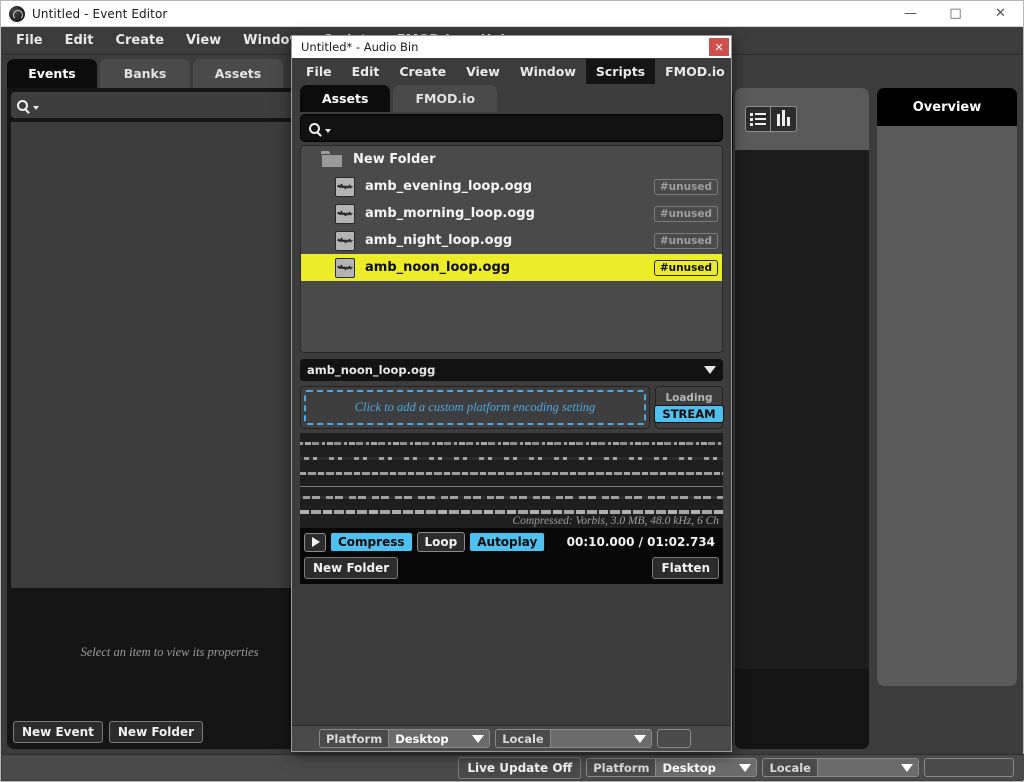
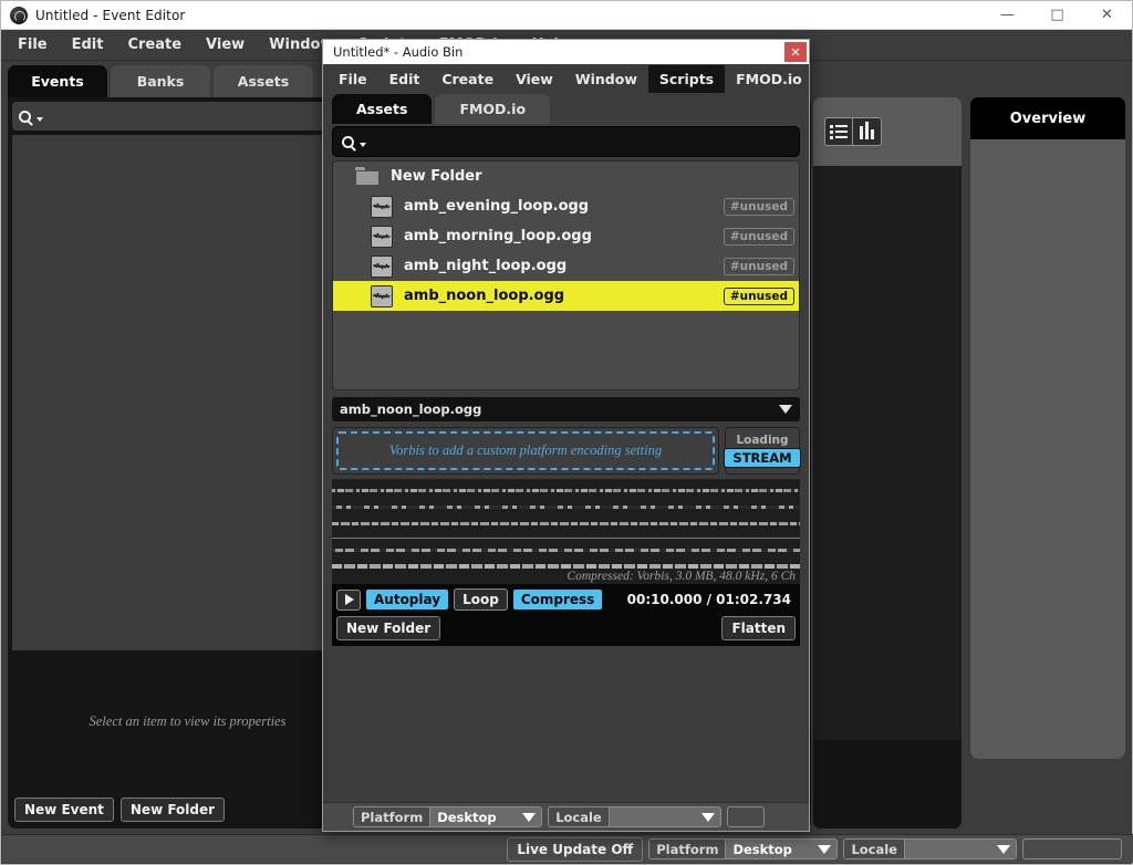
  Untitled - Event Editor
  —
  □
  ✕
  File
  Edit
  Create
  View
  Windo
  Events
  Banks
  Assets
  Select an item to view its properties
  New Event
  New Folder
  Overview
  Live Update Off
  Platform
  Desktop
  Locale
  Untitled* - Audio Bin
  ✕
  File
  Edit
  Create
  View
  Window
  Scripts
  FMOD.io
  Assets
  FMOD.io
  New Folder
  amb_evening_loop.ogg
  #unused
  amb_morning_loop.ogg
  #unused
  amb_night_loop.ogg
  #unused
  amb_noon_loop.ogg
  #unused
  amb_noon_loop.ogg
- Click to add a custom platform encoding setting
+ Vorbis to add a custom platform encoding setting
  Loading
  STREAM
  Compressed: Vorbis, 3.0 MB, 48.0 kHz, 6 Ch
- Compress
+ Autoplay
  Loop
- Autoplay
+ Compress
  00:10.000 / 01:02.734
  New Folder
  Flatten
  Platform
  Desktop
  Locale
